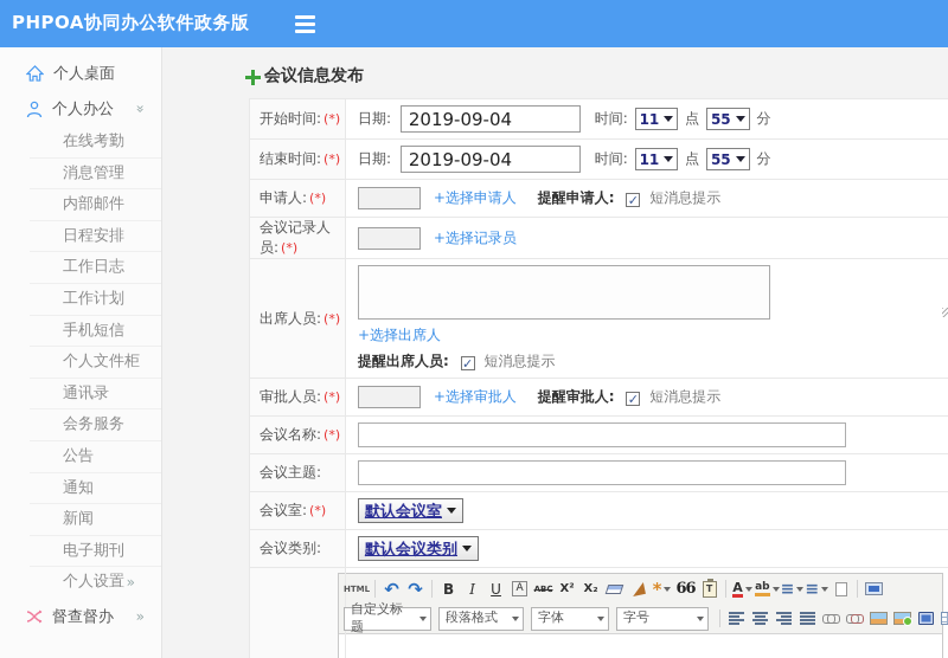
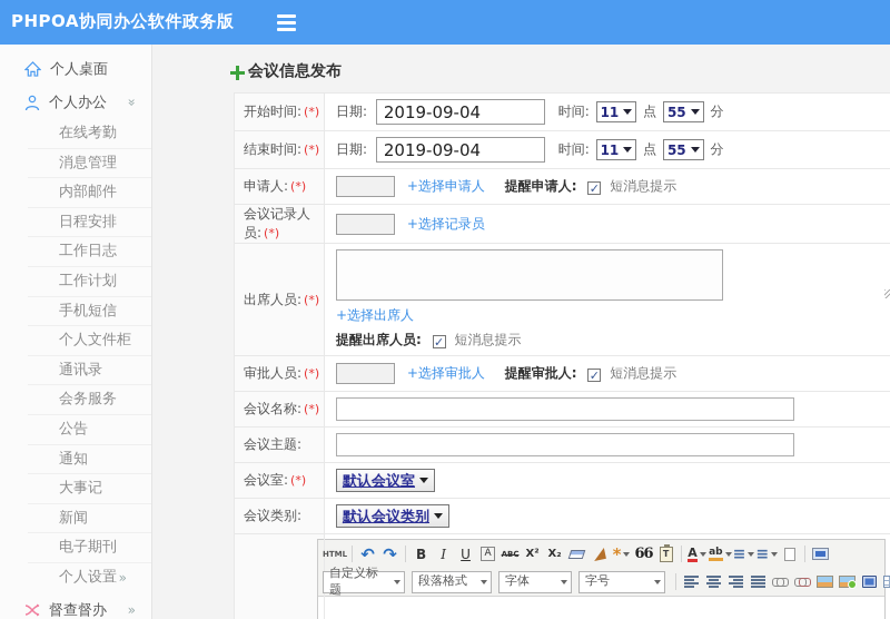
  PHPOA协同办公软件政务版
  个人桌面
  个人办公
  在线考勤
  消息管理
  内部邮件
  日程安排
  工作日志
  工作计划
  手机短信
  个人文件柜
  通讯录
  会务服务
  公告
  通知
+ 大事记
  新闻
  电子期刊
  个人设置
  »
  督查督办
  »
  会议信息发布
  开始时间: (*)	日期: 2019-09-04 时间: 11 点 55 分
  结束时间: (*)	日期: 2019-09-04 时间: 11 点 55 分
  申请人: (*)	+选择申请人 提醒申请人: ✓ 短消息提示
  会议记录人员: (*)	+选择记录员
  出席人员: (*)	+选择出席人 提醒出席人员: ✓ 短消息提示
  审批人员: (*)	+选择审批人 提醒审批人: ✓ 短消息提示
  会议名称: (*)
  会议主题:
  会议室: (*)	默认会议室
  会议类别:	默认会议类别
  	HTML ↶ ↷ B I U A ABC X² X₂ * 66 T A ab ≡ ≡ 自定义标题 段落格式 字体 字号
